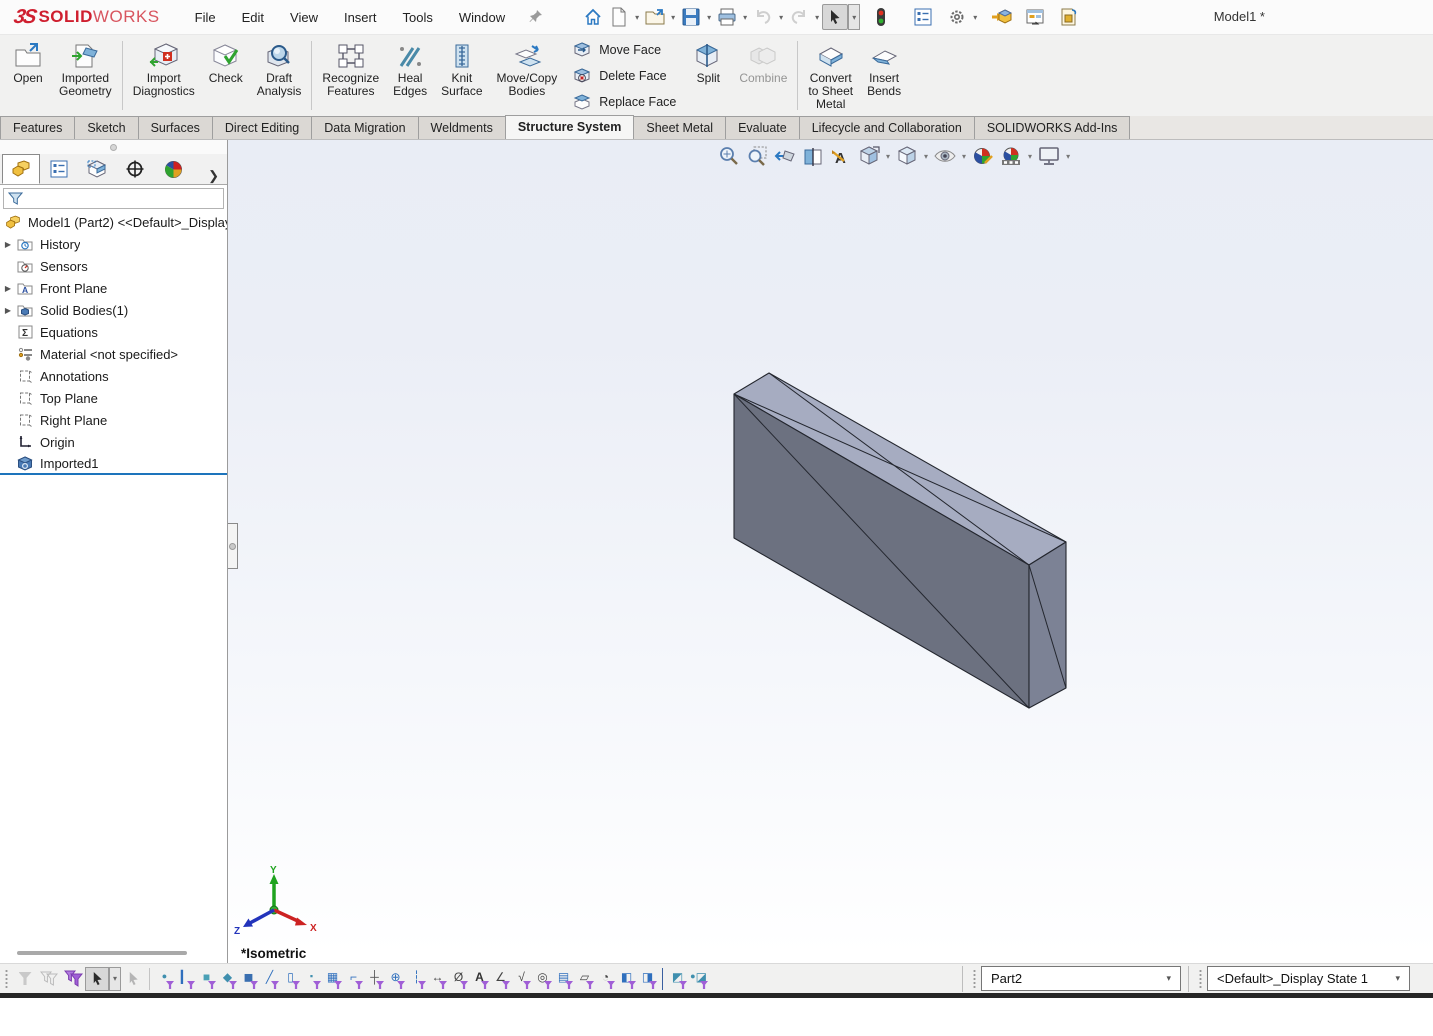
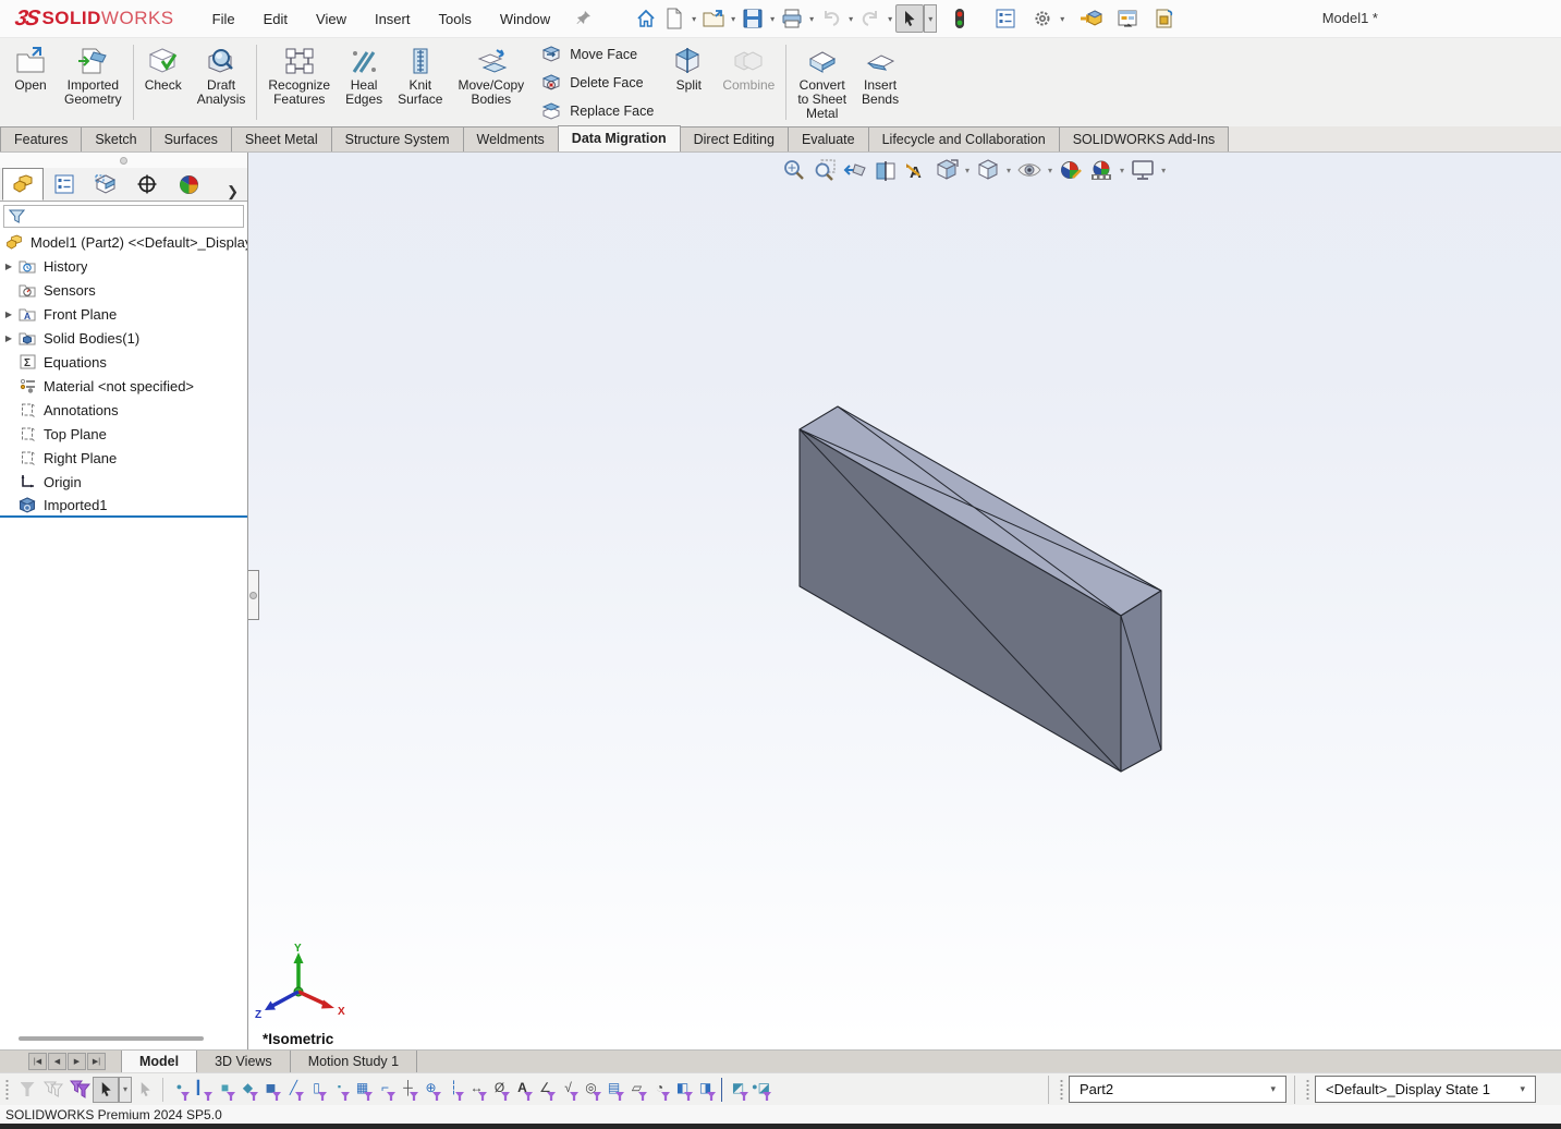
  SOLIDWORKS
  File
  Edit
  View
  Insert
  Tools
  Window
  ▾
  ▾
  ▾
  ▾
  ▾
  ▾
  ▾
  ▾
  Model1 *
  Open
  Imported
  Geometry
- Import
- Diagnostics
  Check
  Draft
  Analysis
  Recognize
  Features
  Heal
  Edges
  Knit
  Surface
  Move/Copy
  Bodies
  Move Face
  Delete Face
  Replace Face
  Split
  Combine
  Convert
  to Sheet
  Metal
  Insert
  Bends
  Features
  Sketch
  Surfaces
- Direct Editing
+ Sheet Metal
- Data Migration
+ Structure System
  Weldments
- Structure System
+ Data Migration
- Sheet Metal
+ Direct Editing
  Evaluate
  Lifecycle and Collaboration
  SOLIDWORKS Add-Ins
  ❯
  Model1 (Part2) <<Default>_Displa
  ▶
  History
  Sensors
  ▶
  A
  Front Plane
  ▶
  Solid Bodies(1)
  Σ
  Equations
  Material <not specified>
  Annotations
  Top Plane
  Right Plane
  Origin
  Imported1
  ▾
  ▾
  ▾
  ▾
  ▾
  Y
  X
  Z
  *Isometric
+ Model
+ 3D Views
+ Motion Study 1
  ▾
  ●
  ▎
  ■
  ◆
  ◼
  ╱
  ▯
  ▪
  ▦
  ⌐
  ┼
  ⊕
  ┆
  ↔
  Ø
  A
  ∠
  √
  ◎
  ▤
  ▱
  ◔
  ◧
  ◨
  ◩
  ●
  ◪
  Part2
  ▾
  <Default>_Display State 1
  ▾
+ SOLIDWORKS Premium 2024 SP5.0
